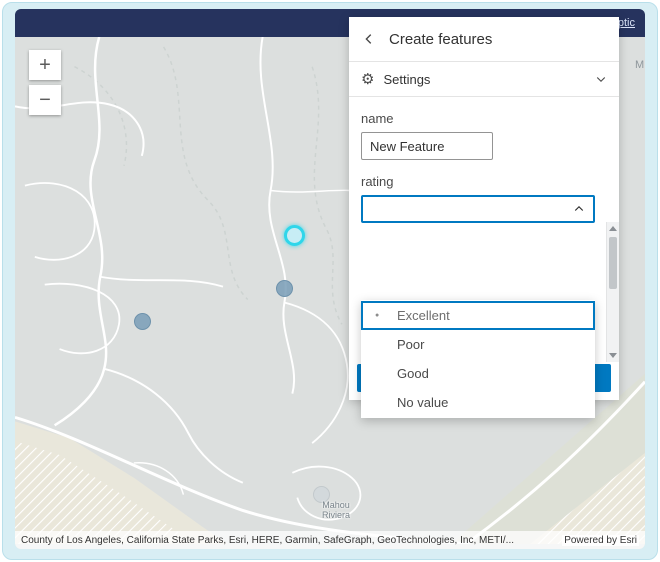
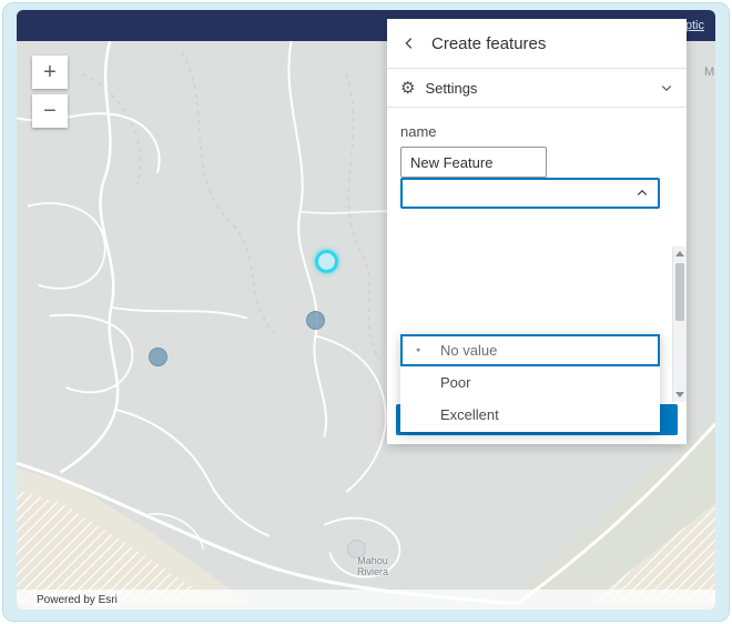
  +
  −
  Mahou
  Riviera
  M
- County of Los Angeles, California State Parks, Esri, HERE, Garmin, SafeGraph, GeoTechnologies, Inc, METI/...
  Powered by Esri
  Create features
  ⚙
  Settings
  name
  New Feature
- rating
- Excellent
+ No value
  Poor
- Good
- No value
+ Excellent
